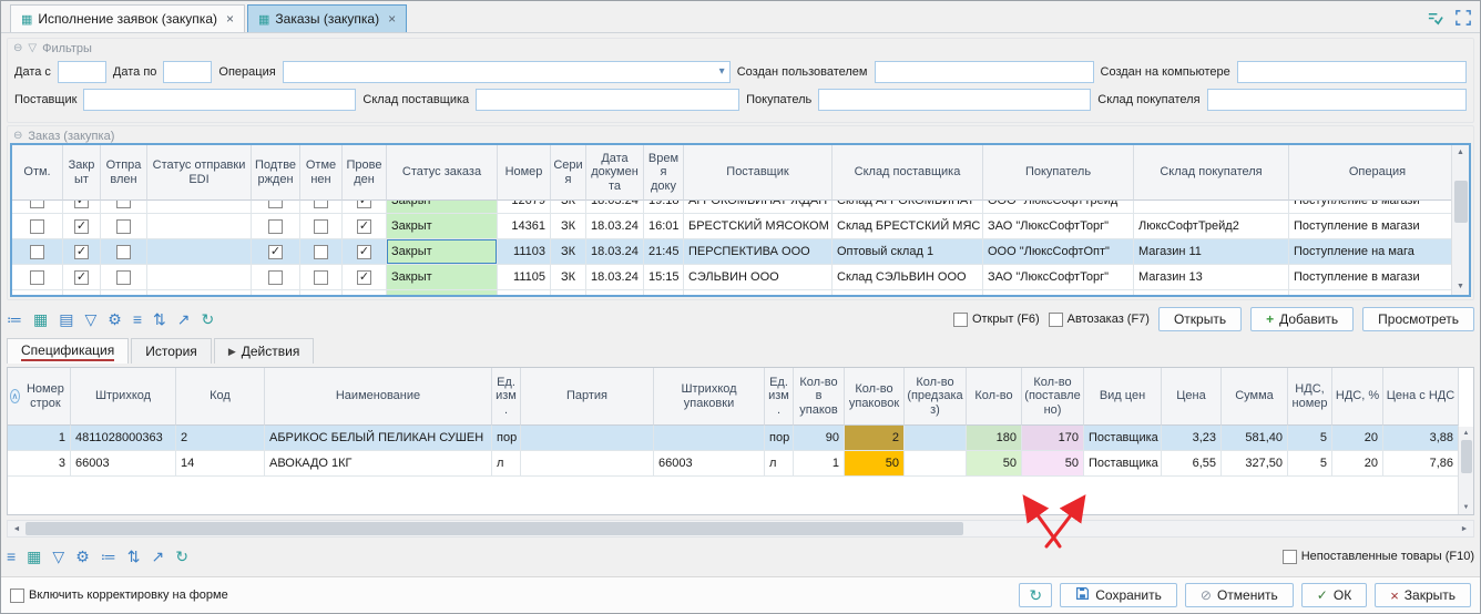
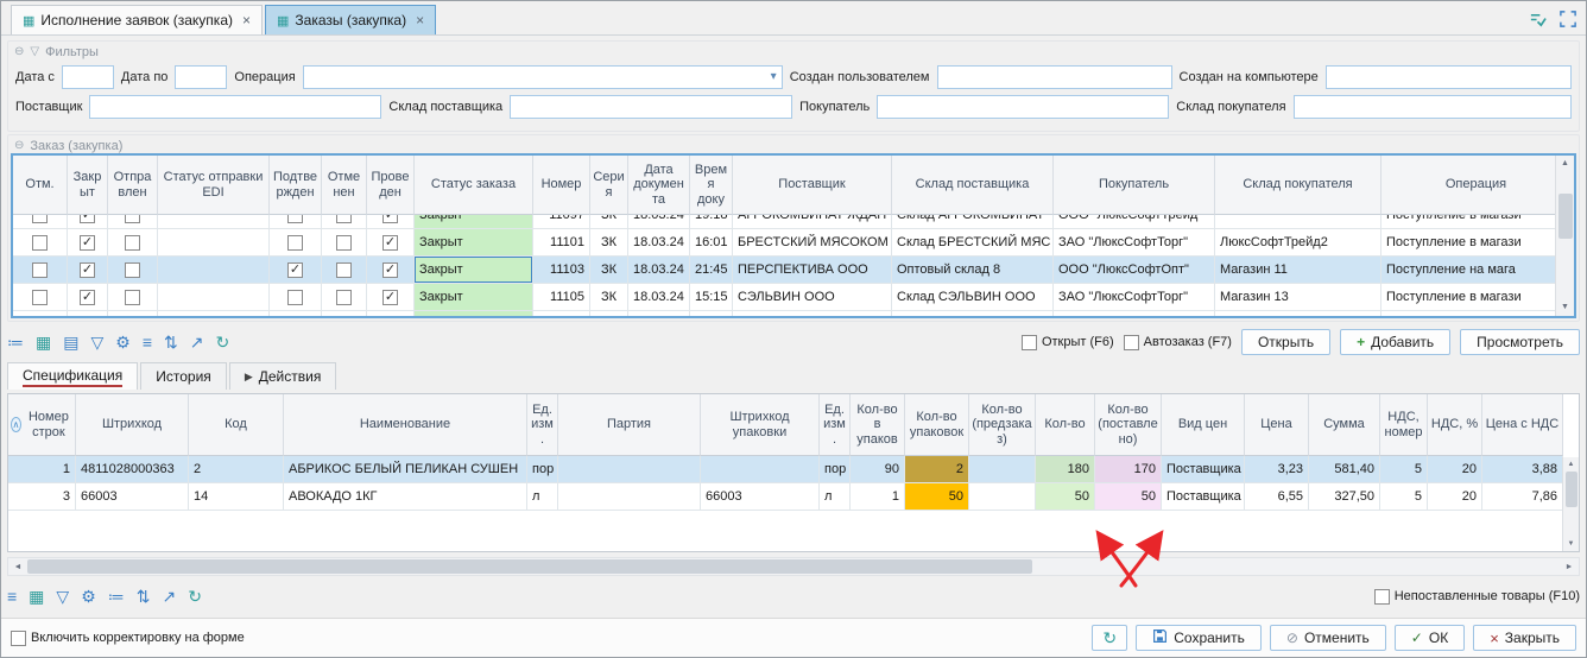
  ▦
  Исполнение заявок (закупка)
  ×
  ▦
  Заказы (закупка)
  ×
  ⊖
  ▽
  Фильтры
  Дата с
  Дата по
  Операция
  ▾
  Создан пользователем
  Создан на компьютере
  Поставщик
  Склад поставщика
  Покупатель
  Склад покупателя
  ⊖
  Заказ (закупка)
  Отм.	Закрыт	Отправлен	Статус отправки EDI	Подтвержден	Отменен	Проведен	Статус заказа	Номер	Серия	Дата документа	Время доку	Поставщик	Склад поставщика	Покупатель	Склад покупателя	Операция
- 							Закрыт	12679	ЗК	18.03.24	19:18	АГРОКОМБИНАТ ЖДАН	Склад АГРОКОМБИНАТ	ООО "ЛюксСофтТрейд"		Поступление в магази
+ 							Закрыт	11097	ЗК	18.03.24	19:18	АГРОКОМБИНАТ ЖДАН	Склад АГРОКОМБИНАТ	ООО "ЛюксСофтТрейд"		Поступление в магази
- 							Закрыт	14361	ЗК	18.03.24	16:01	БРЕСТСКИЙ МЯСОКОМ	Склад БРЕСТСКИЙ МЯС	ЗАО "ЛюксСофтТорг"	ЛюксСофтТрейд2	Поступление в магази
+ 							Закрыт	11101	ЗК	18.03.24	16:01	БРЕСТСКИЙ МЯСОКОМ	Склад БРЕСТСКИЙ МЯС	ЗАО "ЛюксСофтТорг"	ЛюксСофтТрейд2	Поступление в магази
- 							Закрыт	11103	ЗК	18.03.24	21:45	ПЕРСПЕКТИВА ООО	Оптовый склад 1	ООО "ЛюксСофтОпт"	Магазин 11	Поступление на мага
+ 							Закрыт	11103	ЗК	18.03.24	21:45	ПЕРСПЕКТИВА ООО	Оптовый склад 8	ООО "ЛюксСофтОпт"	Магазин 11	Поступление на мага
  							Закрыт	11105	ЗК	18.03.24	15:15	СЭЛЬВИН ООО	Склад СЭЛЬВИН ООО	ЗАО "ЛюксСофтТорг"	Магазин 13	Поступление в магази
  ≔
  ▦
  ▤
  ▽
  ⚙
  ≡
  ⇅
  ↗
  ↻
  Открыт (F6)
  Автозаказ (F7)
  Открыть
  +
  Добавить
  Просмотреть
  Спецификация
  История
  ▶
  Действия
  ∧Номер строк	Штрихкод	Код	Наименование	Ед. изм.	Партия	Штрихкод упаковки	Ед. изм.	Кол-во в упаков	Кол-во упаковок	Кол-во (предзаказ)	Кол-во	Кол-во (поставлено)	Вид цен	Цена	Сумма	НДС, номер	НДС, %	Цена с НДС
  1	4811028000363	2	АБРИКОС БЕЛЫЙ ПЕЛИКАН СУШЕН	пор			пор	90	2		180	170	Поставщика	3,23	581,40	5	20	3,88
  3	66003	14	АВОКАДО 1КГ	л		66003	л	1	50		50	50	Поставщика	6,55	327,50	5	20	7,86
  ≡
  ▦
  ▽
  ⚙
  ≔
  ⇅
  ↗
  ↻
  Непоставленные товары (F10)
  Включить корректировку на форме
  ↻
  Сохранить
  ⊘
  Отменить
  ✓
  ОК
  ×
  Закрыть
